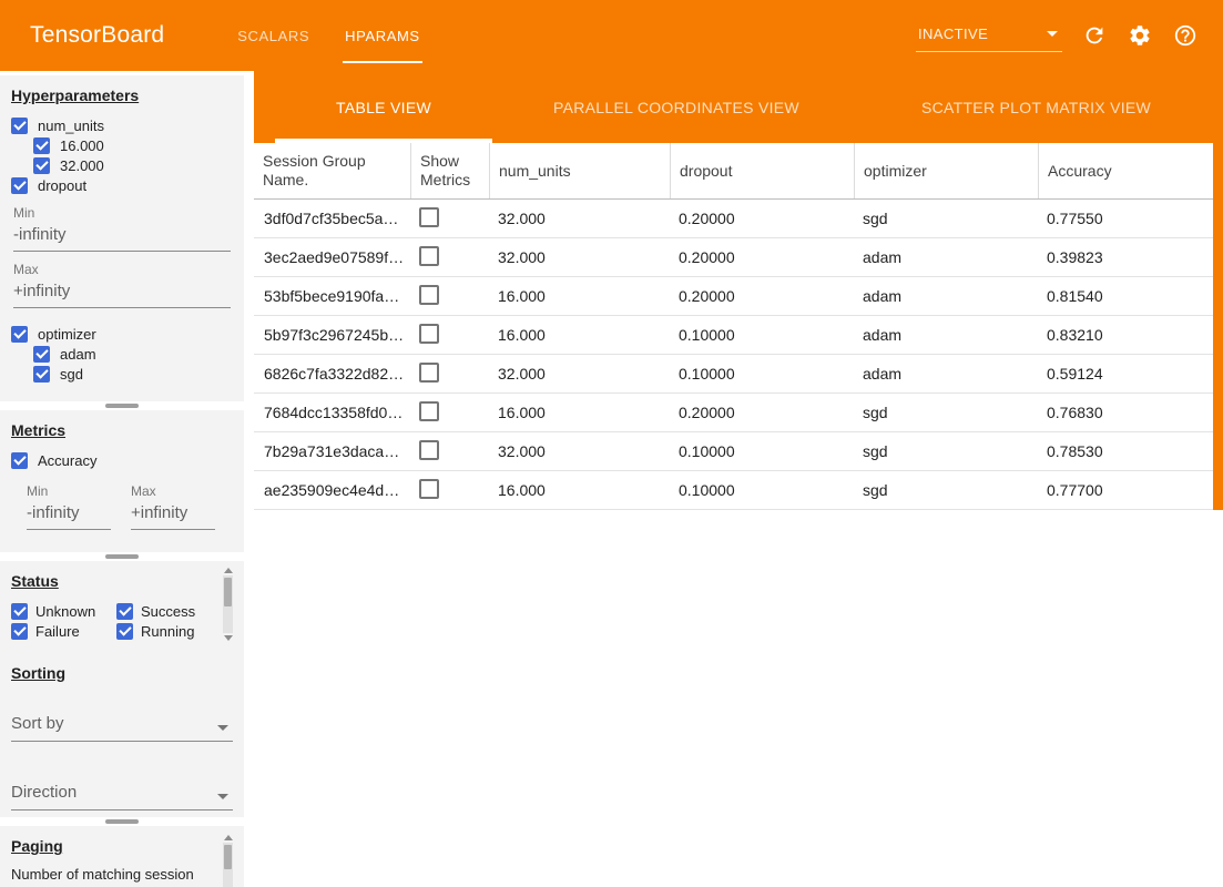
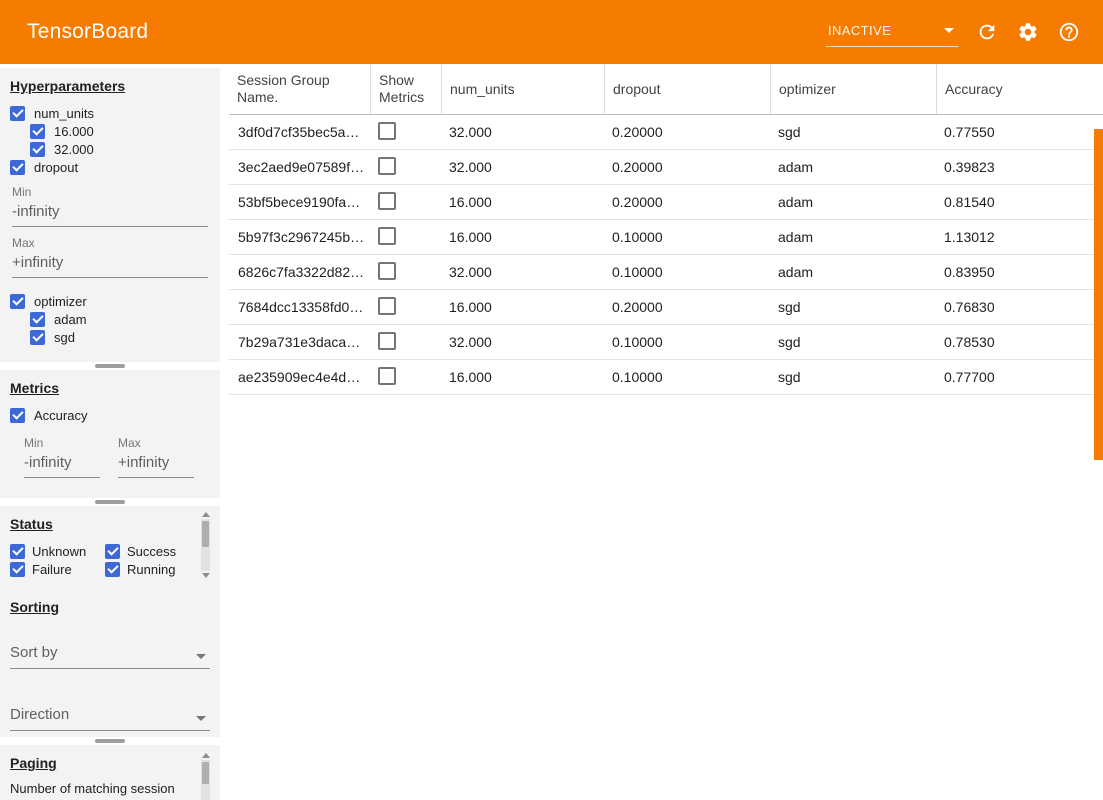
  TensorBoard
- SCALARS
- HPARAMS
  INACTIVE
  Hyperparameters
  num_units
  16.000
  32.000
  dropout
  Min
  -infinity
  Max
  +infinity
  optimizer
  adam
  sgd
  Metrics
  Accuracy
  Min
  -infinity
  Max
  +infinity
  Status
  Unknown
  Success
  Failure
  Running
  Sorting
  Sort by
  Direction
  Paging
  Number of matching session
- TABLE VIEW
- PARALLEL COORDINATES VIEW
- SCATTER PLOT MATRIX VIEW
  Session Group Name.
  Show Metrics
  num_units
  dropout
  optimizer
  Accuracy
  3df0d7cf35bec5a…
  32.000
  0.20000
  sgd
  0.77550
  3ec2aed9e07589f…
  32.000
  0.20000
  adam
  0.39823
  53bf5bece9190fa…
  16.000
  0.20000
  adam
  0.81540
  5b97f3c2967245b…
  16.000
  0.10000
  adam
- 0.83210
+ 1.13012
  6826c7fa3322d82…
  32.000
  0.10000
  adam
- 0.59124
+ 0.83950
  7684dcc13358fd0…
  16.000
  0.20000
  sgd
  0.76830
  7b29a731e3daca…
  32.000
  0.10000
  sgd
  0.78530
  ae235909ec4e4d…
  16.000
  0.10000
  sgd
  0.77700
